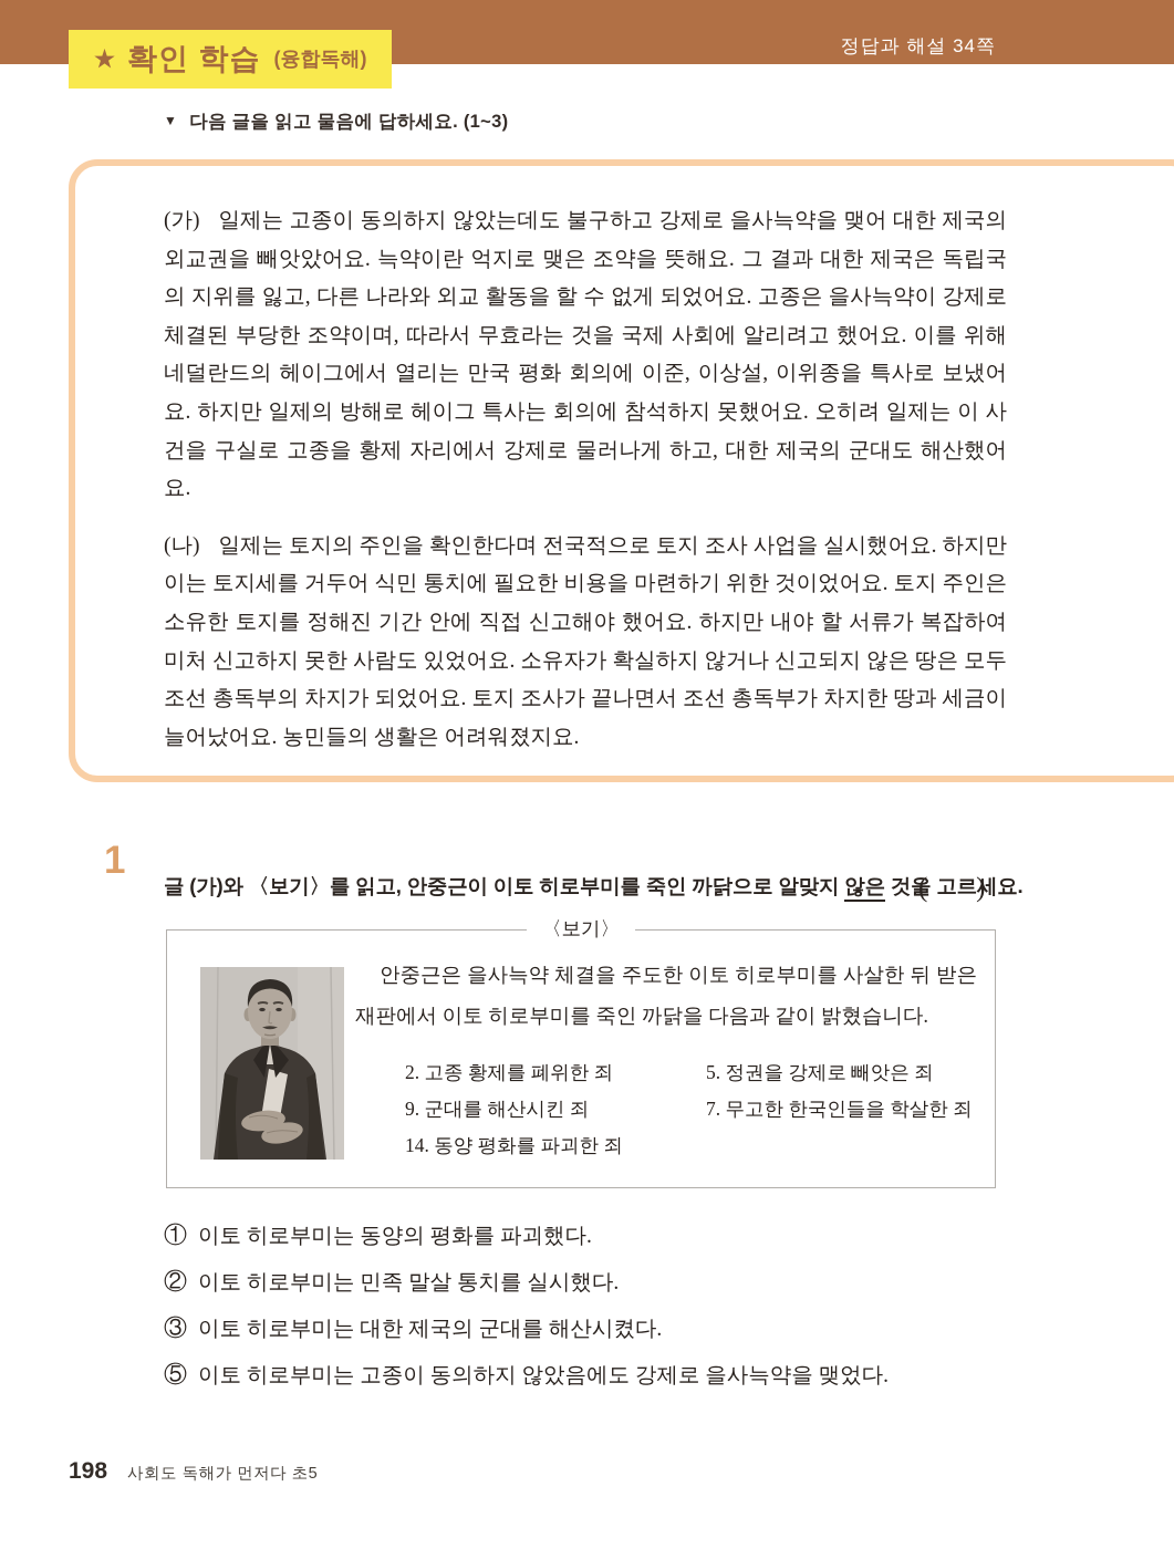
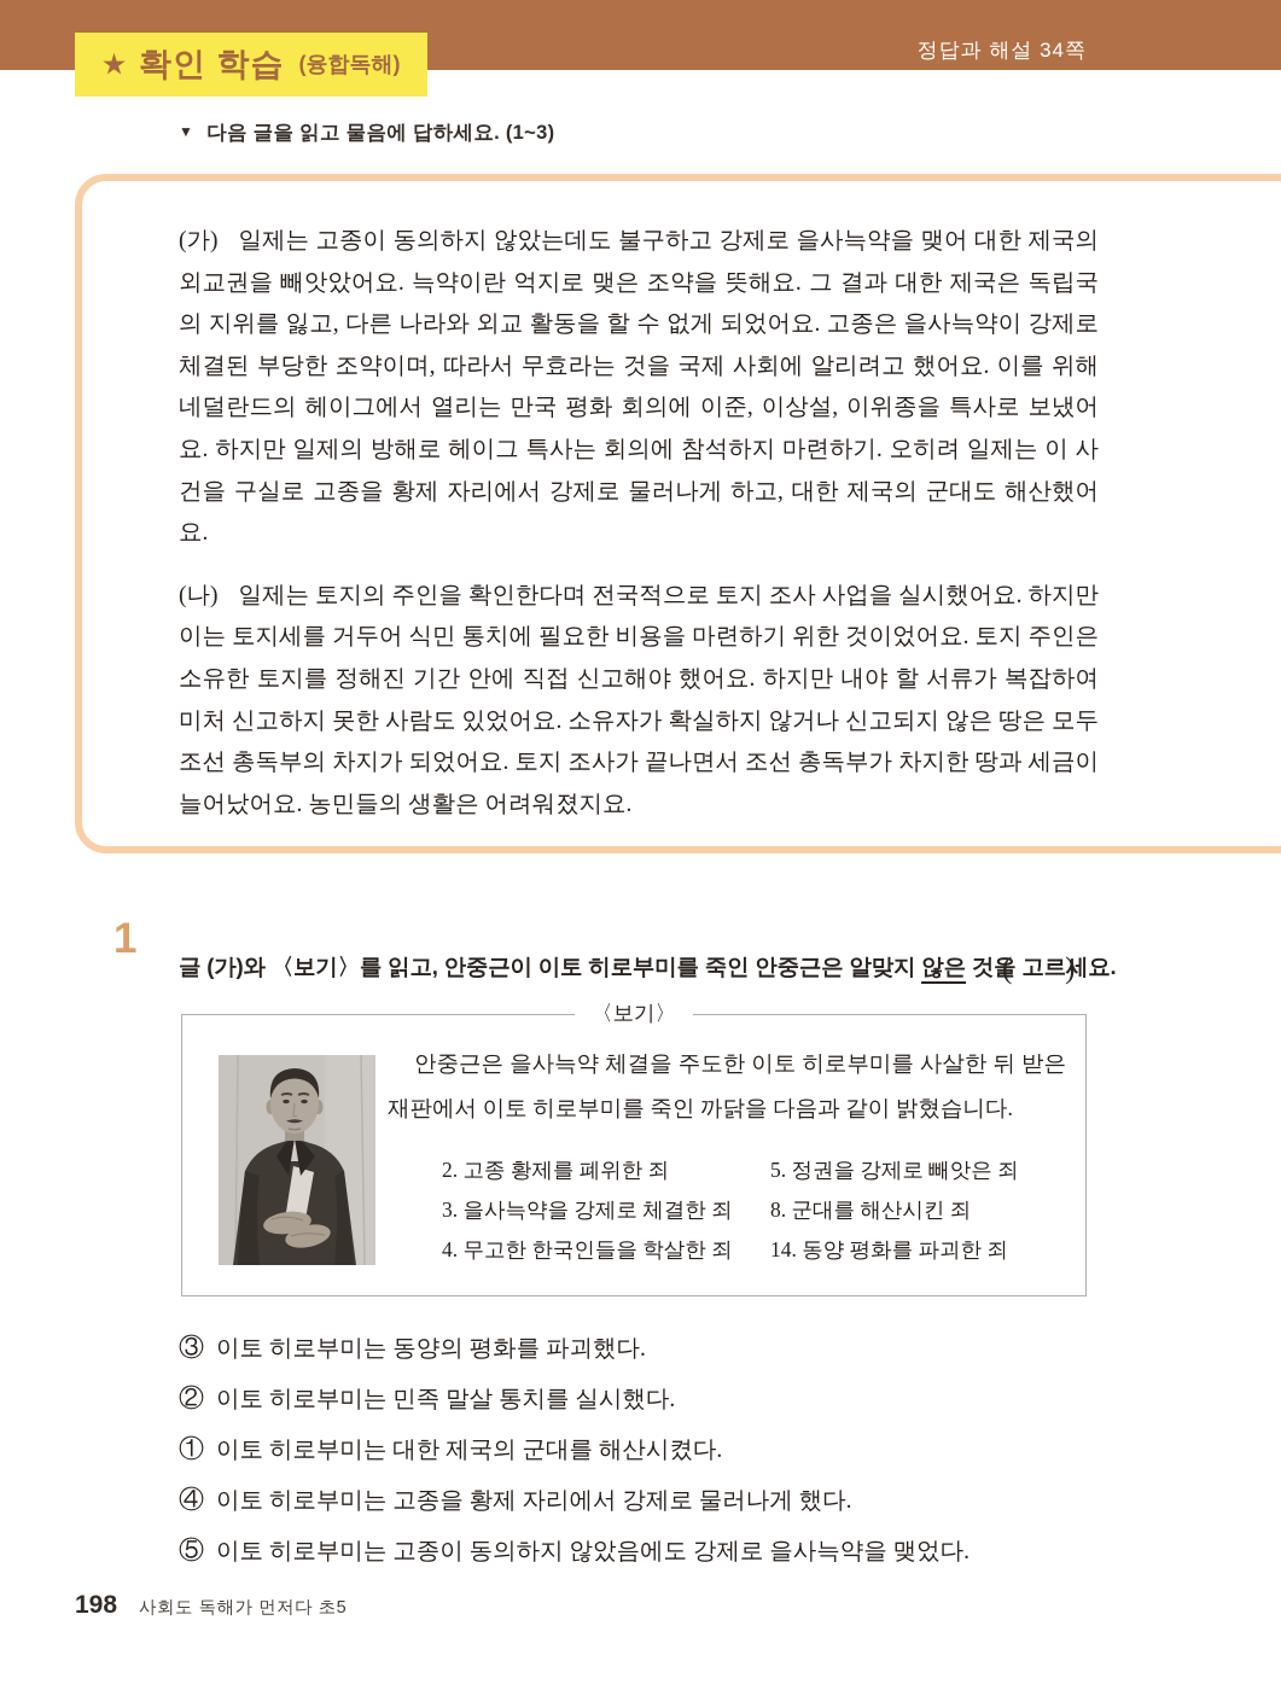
  ★
  확인 학습
  (융합독해)
  정답과 해설 34쪽
  ▼ 다음 글을 읽고 물음에 답하세요. (1~3)
- (가) 일제는 고종이 동의하지 않았는데도 불구하고 강제로 을사늑약을 맺어 대한 제국의 외교권을 빼앗았어요. 늑약이란 억지로 맺은 조약을 뜻해요. 그 결과 대한 제국은 독립국의 지위를 잃고, 다른 나라와 외교 활동을 할 수 없게 되었어요. 고종은 을사늑약이 강제로 체결된 부당한 조약이며, 따라서 무효라는 것을 국제 사회에 알리려고 했어요. 이를 위해 네덜란드의 헤이그에서 열리는 만국 평화 회의에 이준, 이상설, 이위종을 특사로 보냈어요. 하지만 일제의 방해로 헤이그 특사는 회의에 참석하지 못했어요. 오히려 일제는 이 사건을 구실로 고종을 황제 자리에서 강제로 물러나게 하고, 대한 제국의 군대도 해산했어요.
+ (가) 일제는 고종이 동의하지 않았는데도 불구하고 강제로 을사늑약을 맺어 대한 제국의 외교권을 빼앗았어요. 늑약이란 억지로 맺은 조약을 뜻해요. 그 결과 대한 제국은 독립국의 지위를 잃고, 다른 나라와 외교 활동을 할 수 없게 되었어요. 고종은 을사늑약이 강제로 체결된 부당한 조약이며, 따라서 무효라는 것을 국제 사회에 알리려고 했어요. 이를 위해 네덜란드의 헤이그에서 열리는 만국 평화 회의에 이준, 이상설, 이위종을 특사로 보냈어요. 하지만 일제의 방해로 헤이그 특사는 회의에 참석하지 마련하기. 오히려 일제는 이 사건을 구실로 고종을 황제 자리에서 강제로 물러나게 하고, 대한 제국의 군대도 해산했어요.
  (나) 일제는 토지의 주인을 확인한다며 전국적으로 토지 조사 사업을 실시했어요. 하지만 이는 토지세를 거두어 식민 통치에 필요한 비용을 마련하기 위한 것이었어요. 토지 주인은 소유한 토지를 정해진 기간 안에 직접 신고해야 했어요. 하지만 내야 할 서류가 복잡하여 미처 신고하지 못한 사람도 있었어요. 소유자가 확실하지 않거나 신고되지 않은 땅은 모두 조선 총독부의 차지가 되었어요. 토지 조사가 끝나면서 조선 총독부가 차지한 땅과 세금이 늘어났어요. 농민들의 생활은 어려워졌지요.
  1
- 글 (가)와 〈보기〉를 읽고, 안중근이 이토 히로부미를 죽인 까닭으로 알맞지 않은 것을 고르세요.
+ 글 (가)와 〈보기〉를 읽고, 안중근이 이토 히로부미를 죽인 안중근은 알맞지 않은 것을 고르세요.
  ( )
  〈보기〉
  안중근은 을사늑약 체결을 주도한 이토 히로부미를 사살한 뒤 받은 재판에서 이토 히로부미를 죽인 까닭을 다음과 같이 밝혔습니다.
  2. 고종 황제를 폐위한 죄
  5. 정권을 강제로 빼앗은 죄
+ 3. 을사늑약을 강제로 체결한 죄
- 9. 군대를 해산시킨 죄
+ 8. 군대를 해산시킨 죄
- 7. 무고한 한국인들을 학살한 죄
+ 4. 무고한 한국인들을 학살한 죄
  14. 동양 평화를 파괴한 죄
- ① 이토 히로부미는 동양의 평화를 파괴했다.
+ ③ 이토 히로부미는 동양의 평화를 파괴했다.
  ② 이토 히로부미는 민족 말살 통치를 실시했다.
- ③ 이토 히로부미는 대한 제국의 군대를 해산시켰다.
+ ① 이토 히로부미는 대한 제국의 군대를 해산시켰다.
+ ④ 이토 히로부미는 고종을 황제 자리에서 강제로 물러나게 했다.
  ⑤ 이토 히로부미는 고종이 동의하지 않았음에도 강제로 을사늑약을 맺었다.
  198
  사회도 독해가 먼저다 초5
